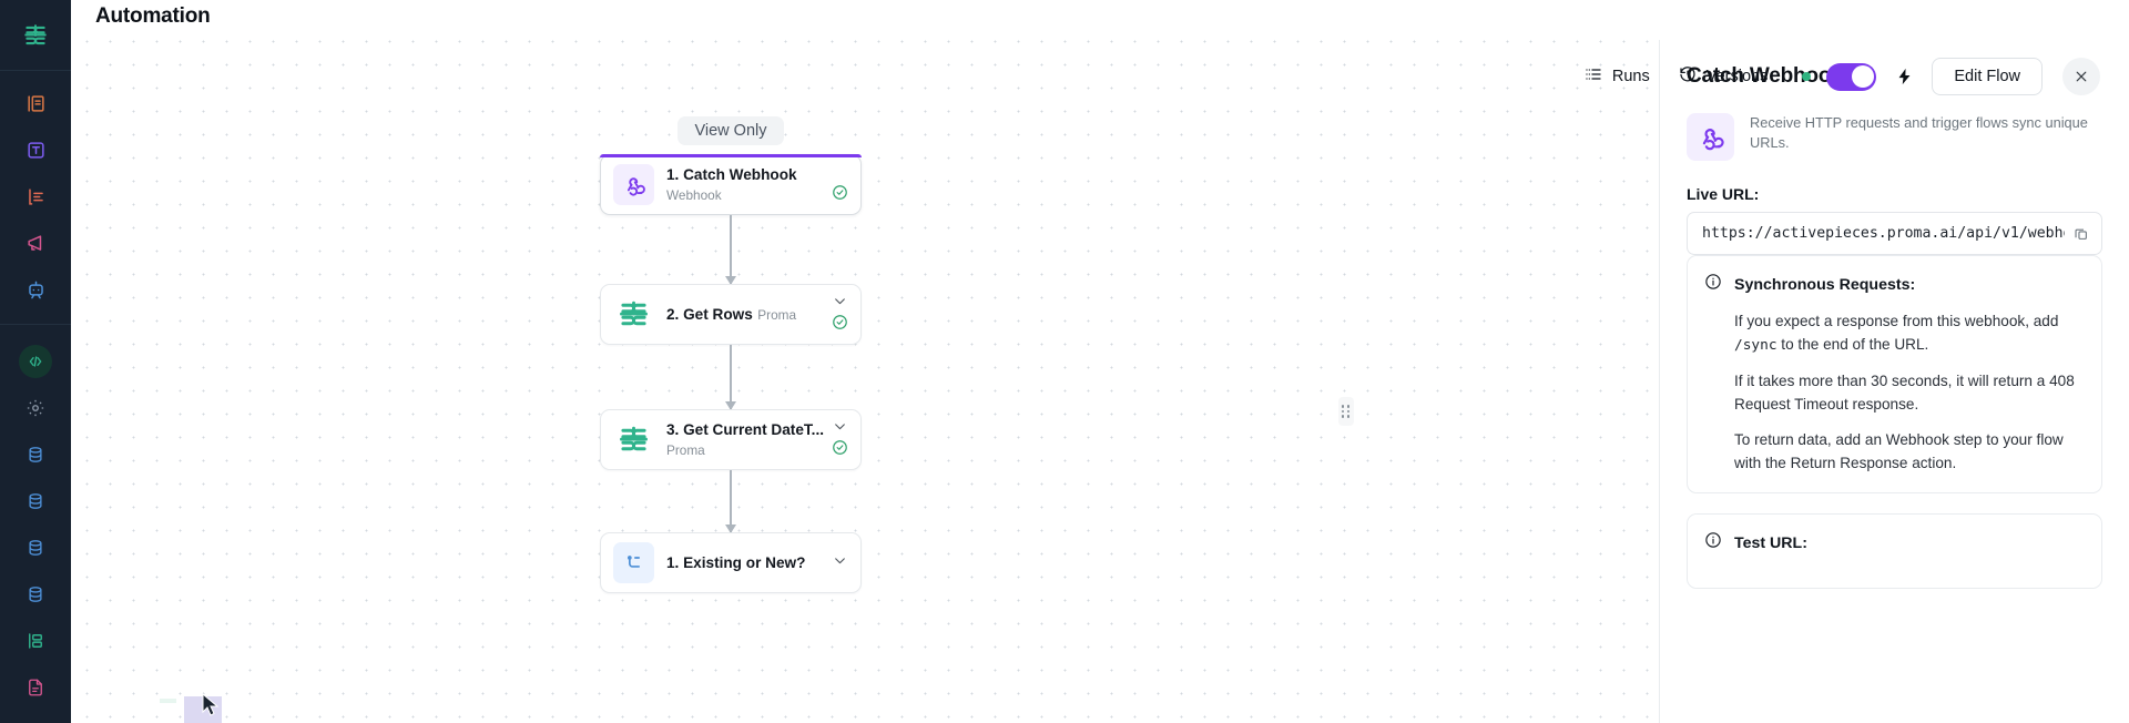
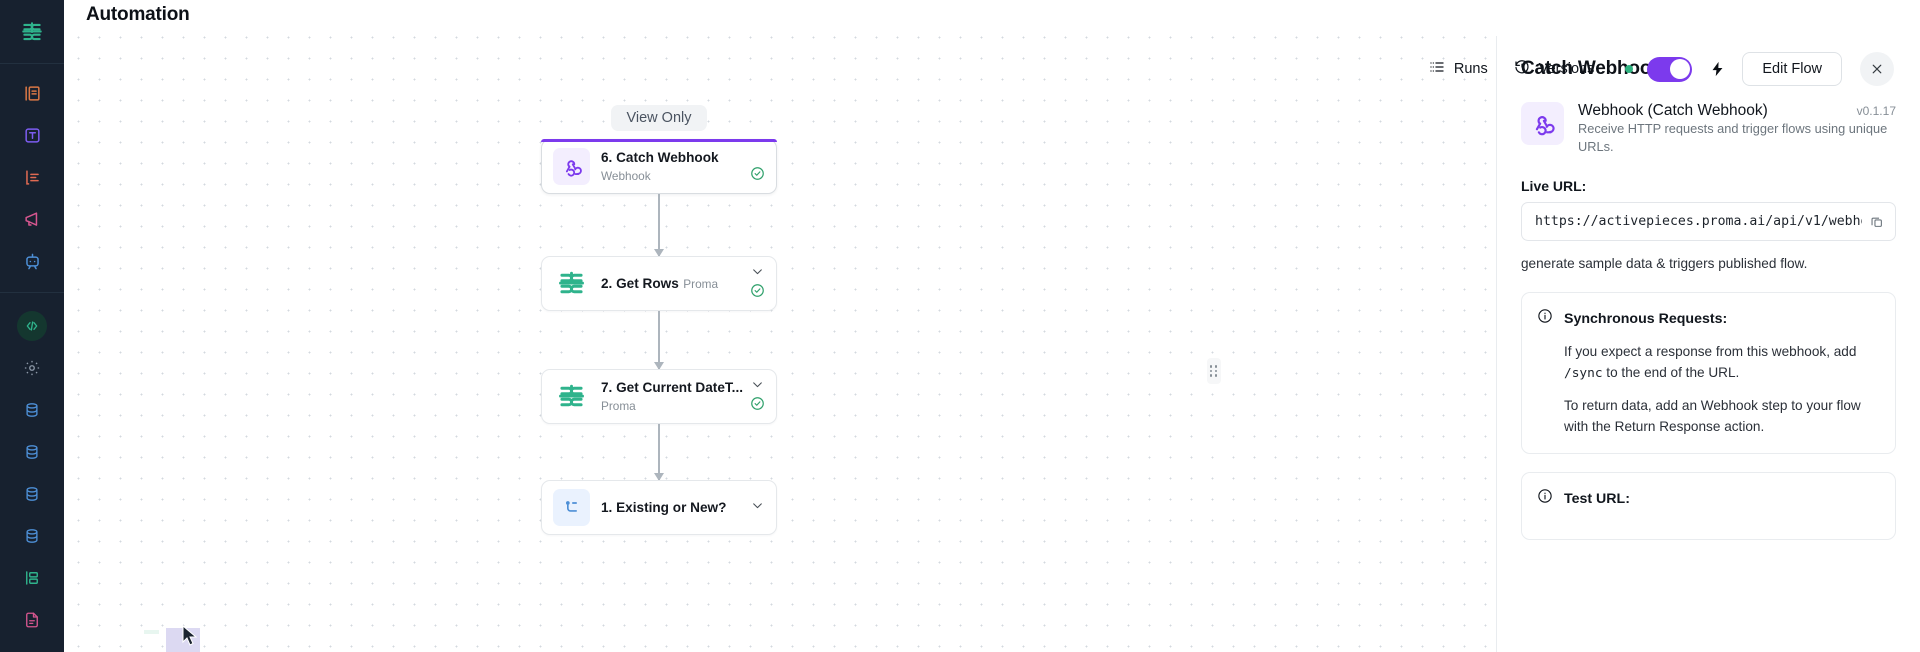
  Automation
  View Only
- 1. Catch Webhook Webhook
+ 6. Catch Webhook Webhook
  2. Get Rows Proma
- 3. Get Current DateT... Proma
+ 7. Get Current DateT... Proma
  1. Existing or New?
  Runs
  Versions
  Edit Flow
  atch Webhoo
+ Webhook (Catch Webhook)
+ v0.1.17
- Receive HTTP requests and trigger flows sync unique URLs.
+ Receive HTTP requests and trigger flows using unique URLs.
  Live URL:
  https://activepieces.proma.ai/api/v1/webh
+ generate sample data & triggers published flow.
  Synchronous Requests:
  If you expect a response from this webhook, add /sync to the end of the URL.
- If it takes more than 30 seconds, it will return a 408 Request Timeout response.
  To return data, add an Webhook step to your flow with the Return Response action.
  Test URL:
